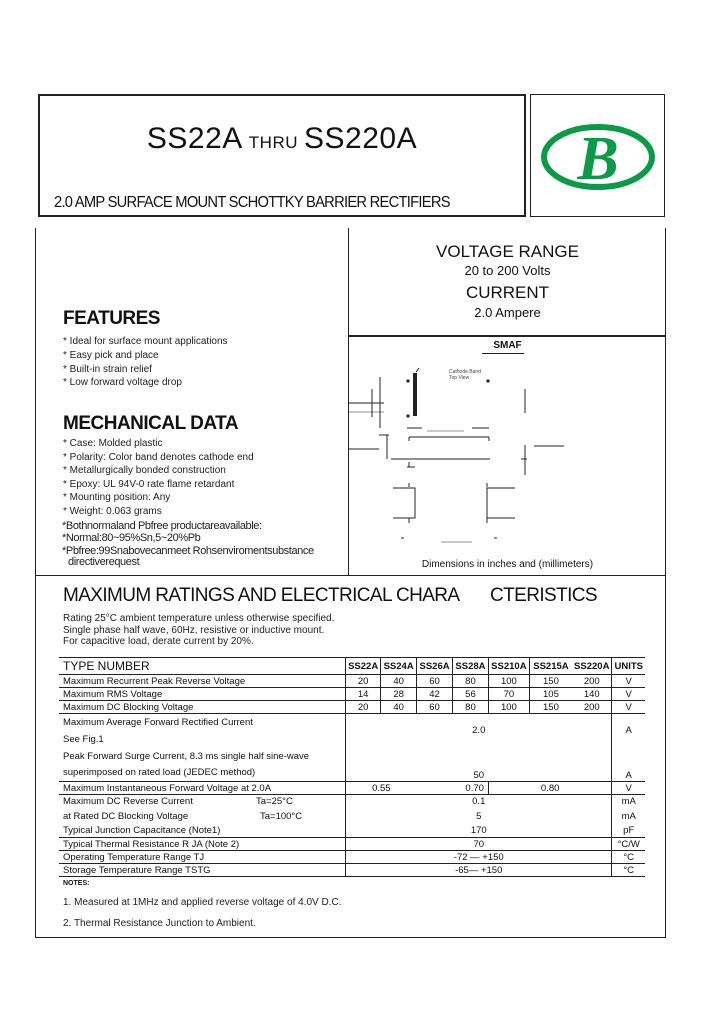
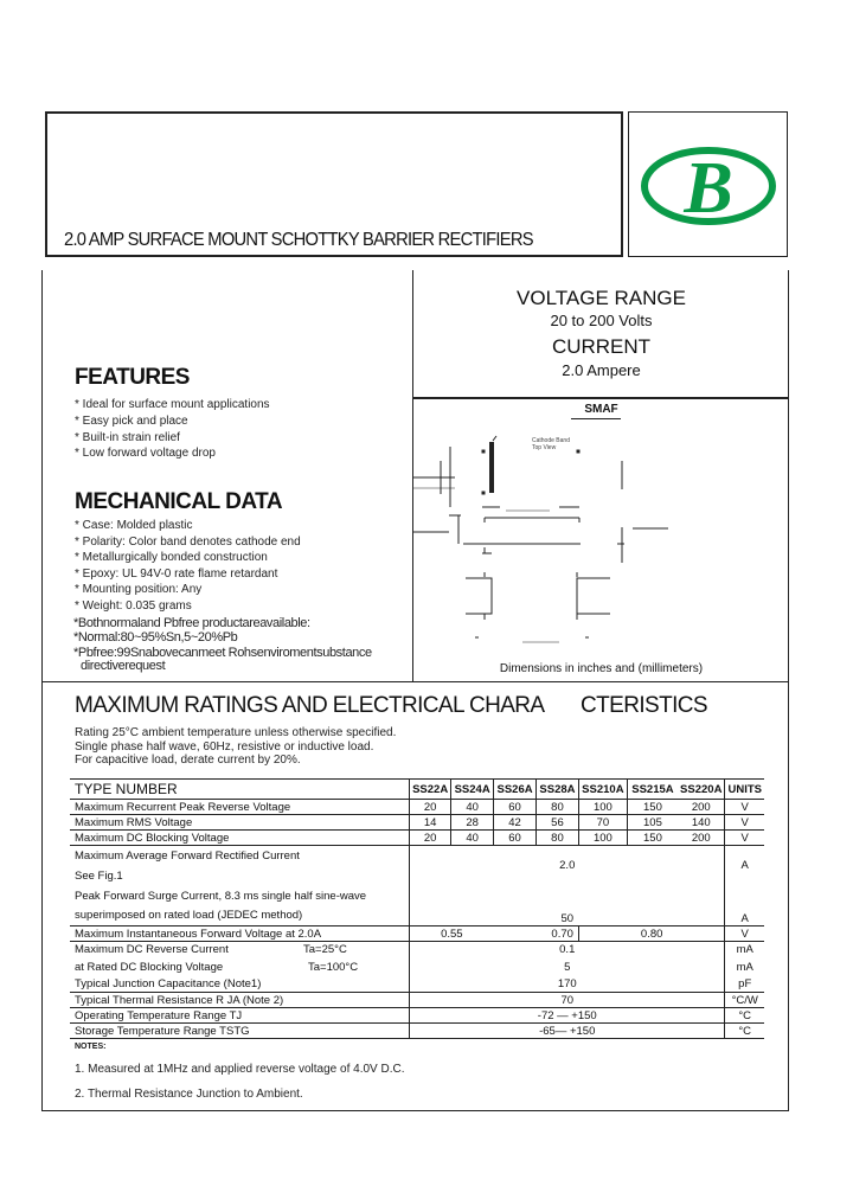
- SS22A THRU SS220A
  2.0 AMP SURFACE MOUNT SCHOTTKY BARRIER RECTIFIERS
  B
  VOLTAGE RANGE
  20 to 200 Volts
  CURRENT
  2.0 Ampere
  FEATURES
  * Ideal for surface mount applications
  * Easy pick and place
  * Built-in strain relief
  * Low forward voltage drop
  MECHANICAL DATA
  * Case: Molded plastic
  * Polarity: Color band denotes cathode end
  * Metallurgically bonded construction
  * Epoxy: UL 94V-0 rate flame retardant
  * Mounting position: Any
- * Weight: 0.063 grams
+ * Weight: 0.035 grams
  *Bothnormaland Pbfree productareavailable:
  *Normal:80~95%Sn,5~20%Pb
  *Pbfree:99Snabovecanmeet Rohsenviromentsubstance
  directiverequest
  SMAF
  Dimensions in inches and (millimeters)
  MAXIMUM RATINGS AND ELECTRICAL CHARA
  CTERISTICS
  Rating 25°C ambient temperature unless otherwise specified.
- Single phase half wave, 60Hz, resistive or inductive mount.
+ Single phase half wave, 60Hz, resistive or inductive load.
  For capacitive load, derate current by 20%.
  TYPE NUMBER	SS22A	SS24A	SS26A	SS28A	SS210A	SS215A	SS220A	UNITS
  Maximum Recurrent Peak Reverse Voltage	20	40	60	80	100	150	200	V
  Maximum RMS Voltage	14	28	42	56	70	105	140	V
  Maximum DC Blocking Voltage	20	40	60	80	100	150	200	V
  Maximum Average Forward Rectified Current	2.0	A
  See Fig.1
  Peak Forward Surge Current, 8.3 ms single half sine-wave	50	A
  superimposed on rated load (JEDEC method)
  Maximum Instantaneous Forward Voltage at 2.0A	0.55	0.70	0.80	V
  Maximum DC Reverse Current Ta=25°C	0.1	mA
  at Rated DC Blocking Voltage Ta=100°C	5	mA
  Typical Junction Capacitance (Note1)	170	pF
  Typical Thermal Resistance R JA (Note 2)	70	°C/W
  Operating Temperature Range TJ	-72 — +150	°C
  Storage Temperature Range TSTG	-65— +150	°C
  1. Measured at 1MHz and applied reverse voltage of 4.0V D.C.
  2. Thermal Resistance Junction to Ambient.
